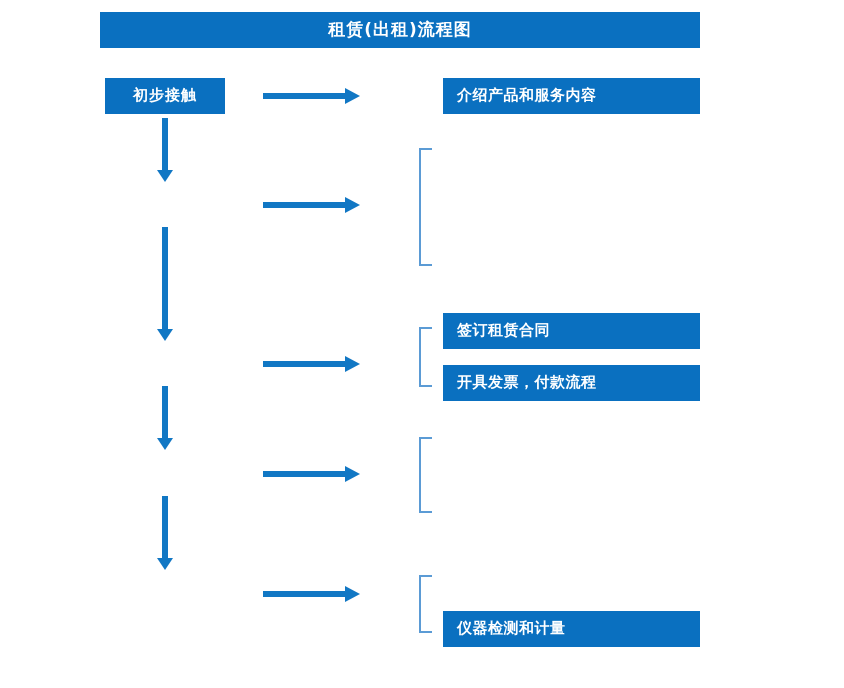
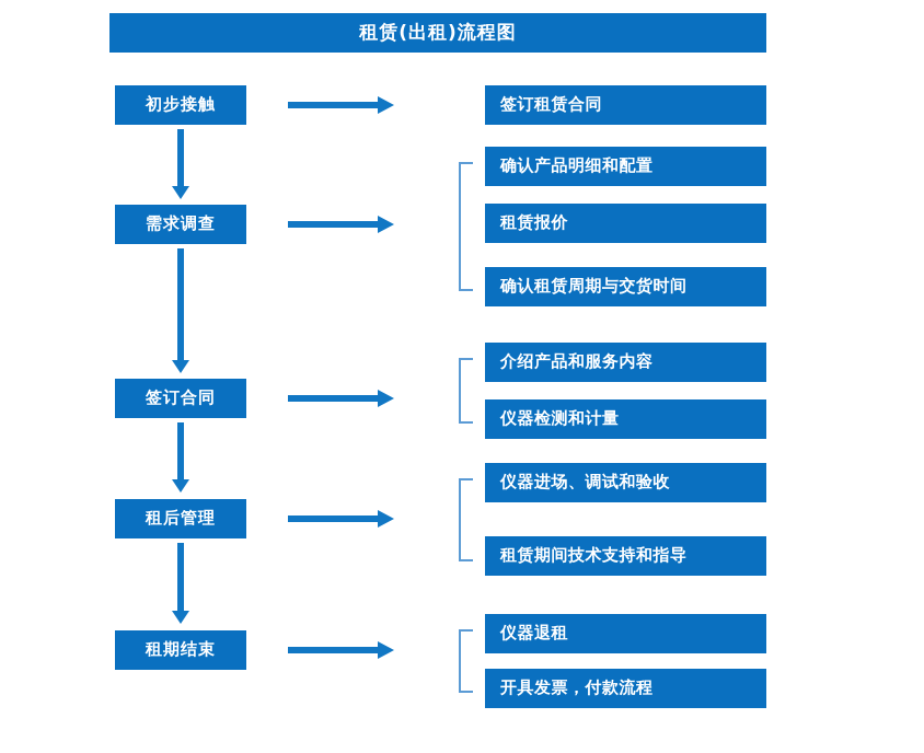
  租赁(出租)流程图
  初步接触
+ 需求调查
+ 签订合同
+ 租后管理
+ 租期结束
- 介绍产品和服务内容
+ 签订租赁合同
+ 确认产品明细和配置
+ 租赁报价
+ 确认租赁周期与交货时间
- 签订租赁合同
+ 介绍产品和服务内容
- 开具发票，付款流程
+ 仪器检测和计量
+ 仪器进场、调试和验收
+ 租赁期间技术支持和指导
+ 仪器退租
- 仪器检测和计量
+ 开具发票，付款流程
